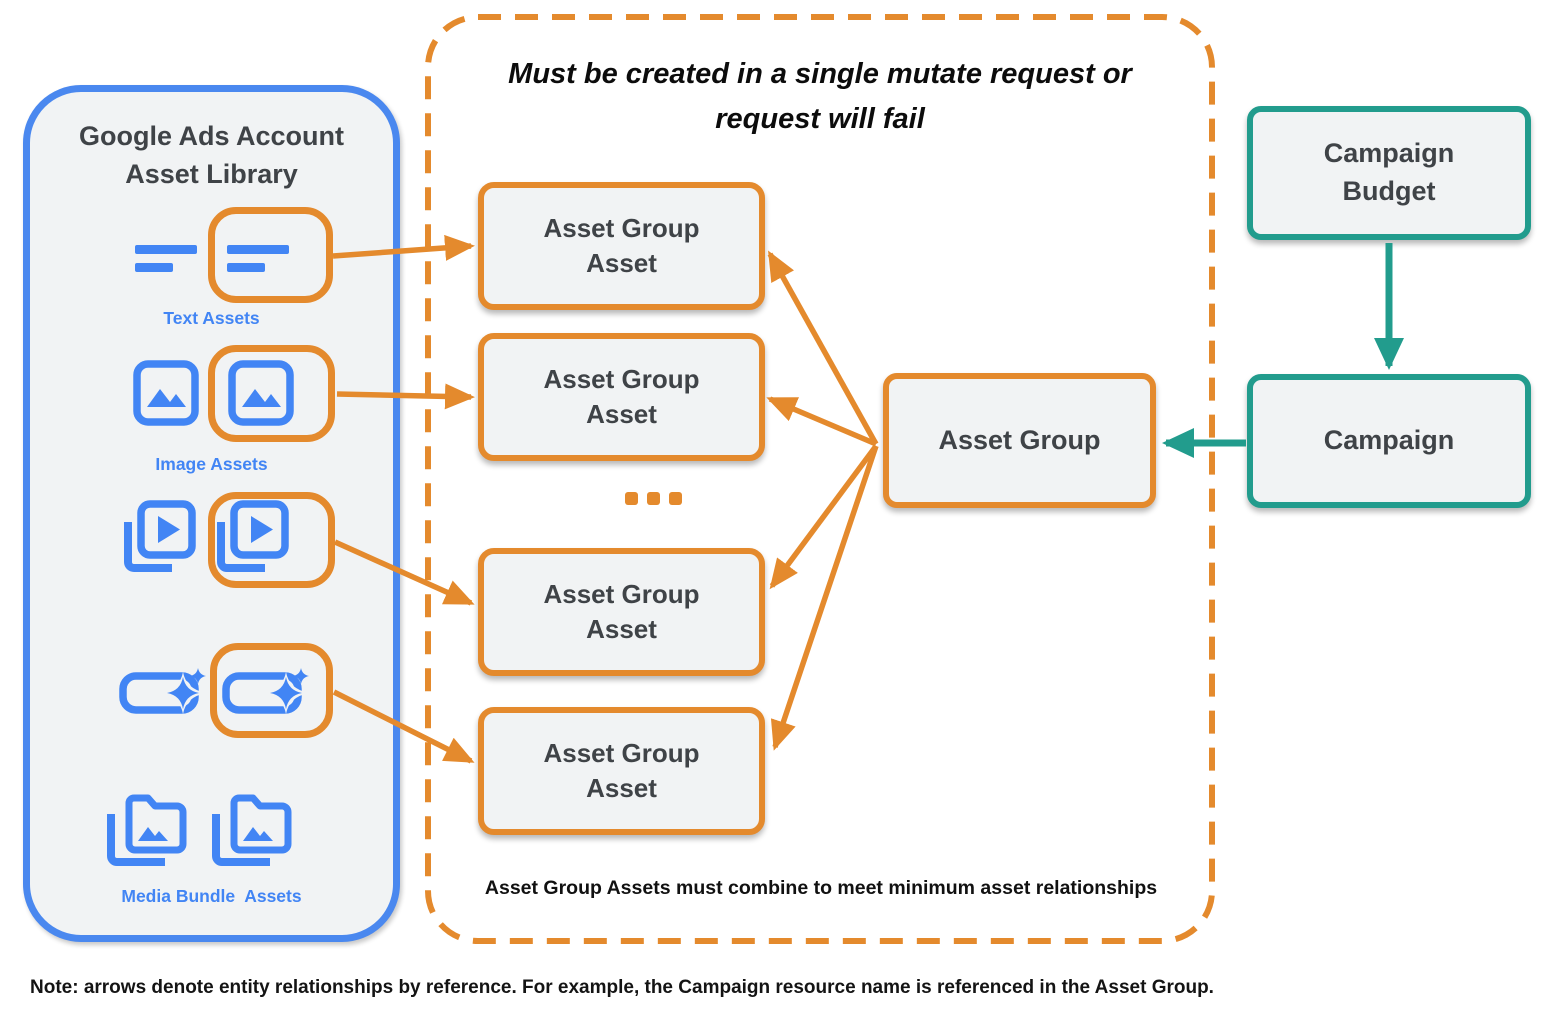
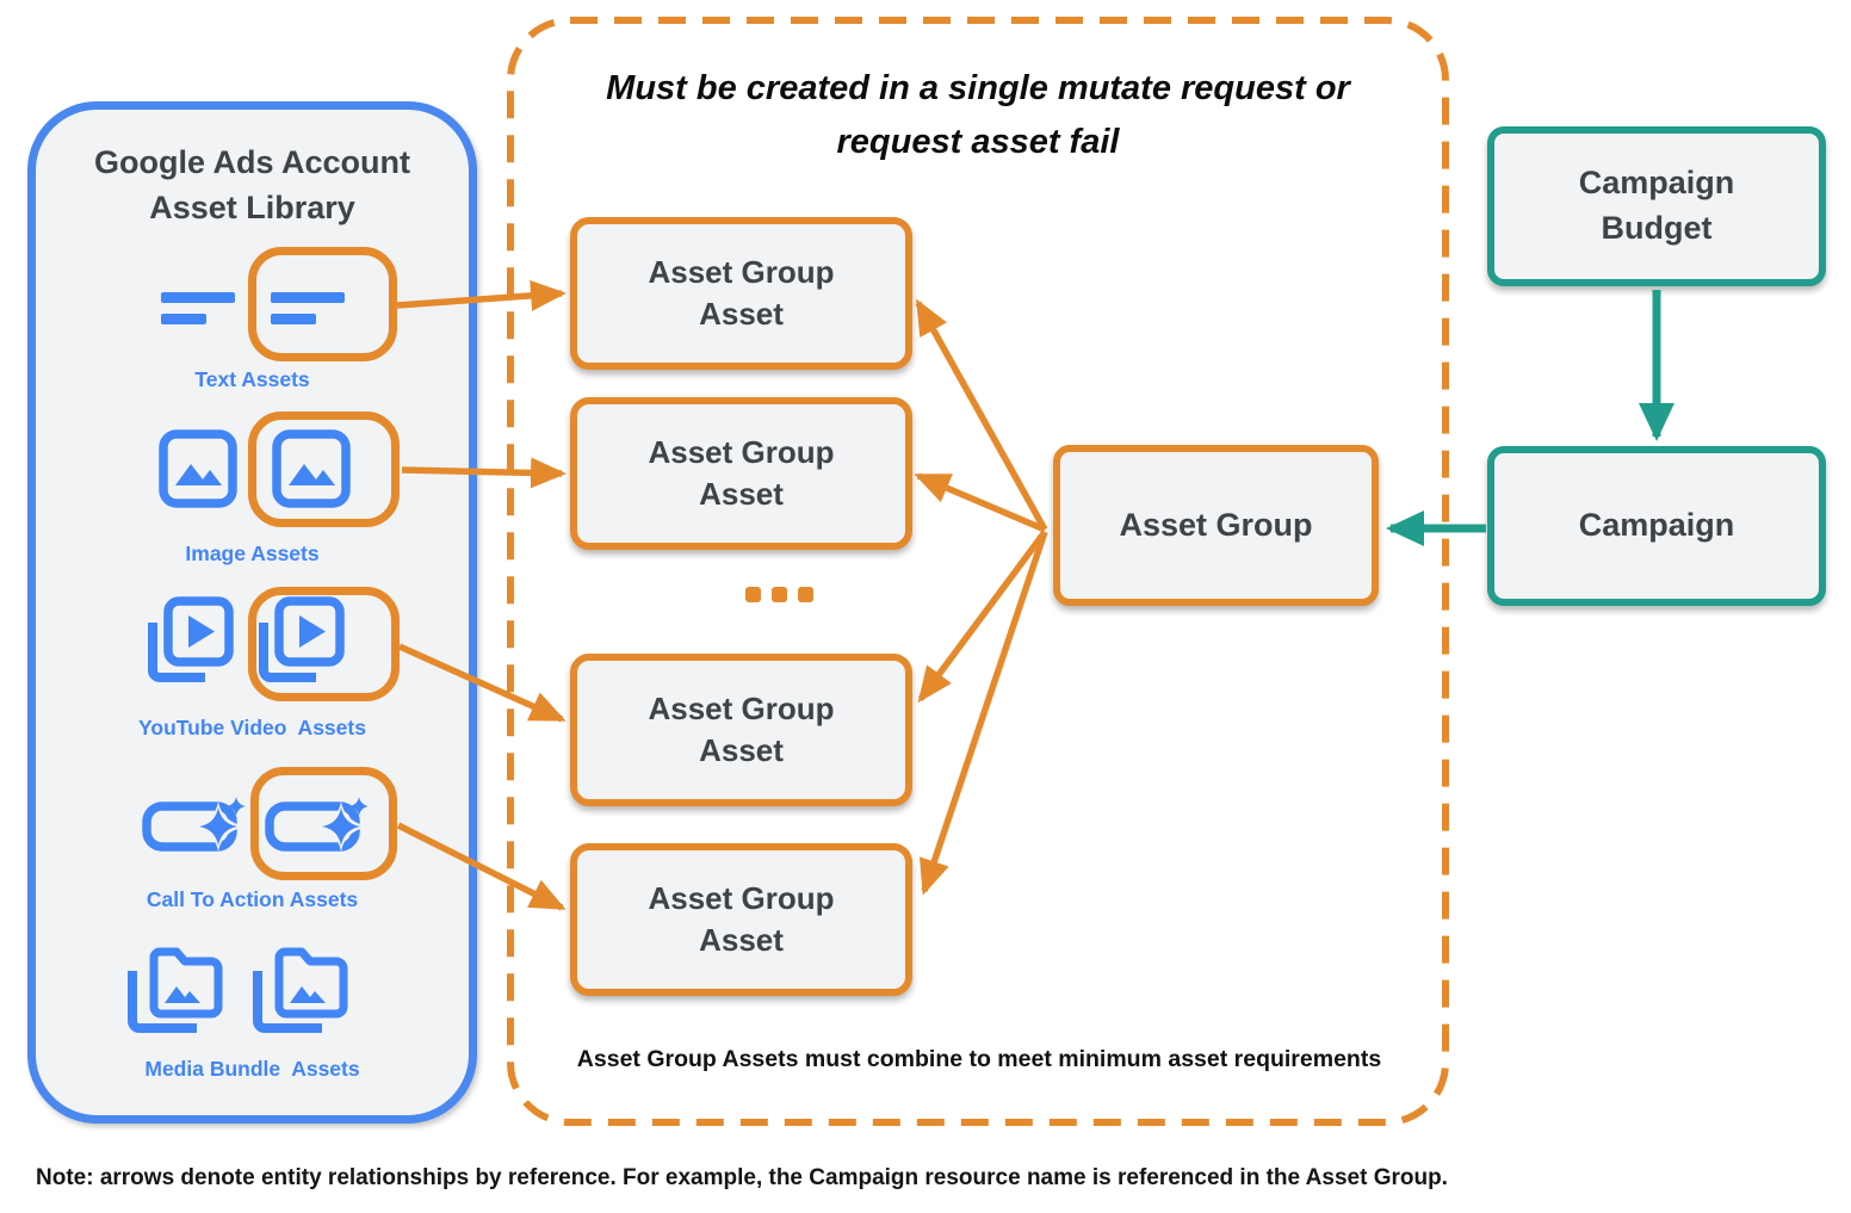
  Google Ads Account Asset Library
  Text Assets
  Image Assets
+ YouTube Video Assets
+ Call To Action Assets
  Media Bundle Assets
- Must be created in a single mutate request or request will fail
+ Must be created in a single mutate request or request asset fail
  Asset Group Asset
  Asset Group Asset
  Asset Group Asset
  Asset Group Asset
- Asset Group Assets must combine to meet minimum asset relationships
+ Asset Group Assets must combine to meet minimum asset requirements
  Asset Group
  Campaign Budget
  Campaign
  Note: arrows denote entity relationships by reference. For example, the Campaign resource name is referenced in the Asset Group.
